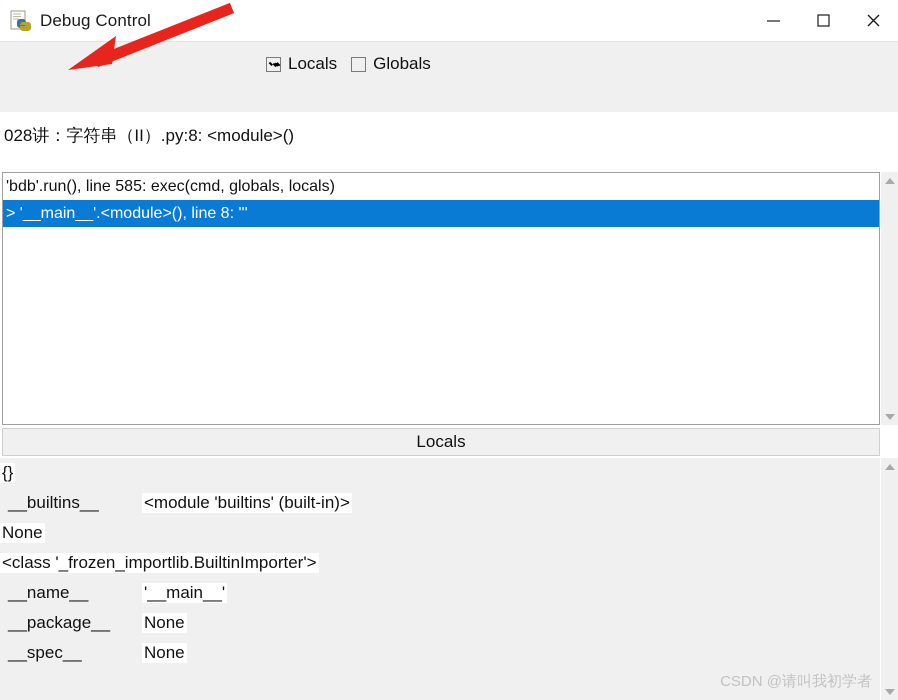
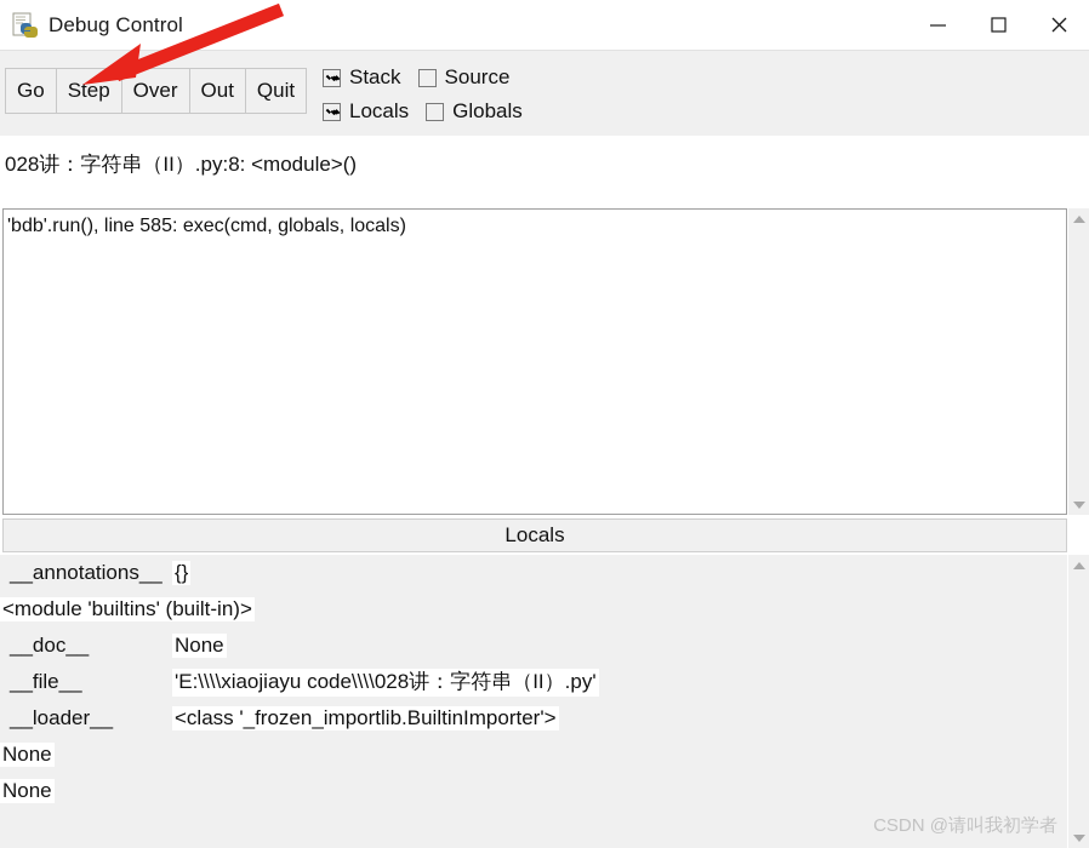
  Debug Control
+ Go
+ Step
+ Over
+ Out
+ Quit
+ Stack
+ Source
  Locals
  Globals
  028讲：字符串（II）.py:8: <module>()
  'bdb'.run(), line 585: exec(cmd, globals, locals)
- > '__main__'.<module>(), line 8: '''
  Locals
+ __annotations__
  {}
- __builtins__
  <module 'builtins' (built-in)>
+ __doc__
  None
+ __file__
+ 'E:\\\\xiaojiayu code\\\\028讲：字符串（II）.py'
+ __loader__
  <class '_frozen_importlib.BuiltinImporter'>
- __name__
- '__main__'
- __package__
  None
- __spec__
  None
  CSDN @请叫我初学者
